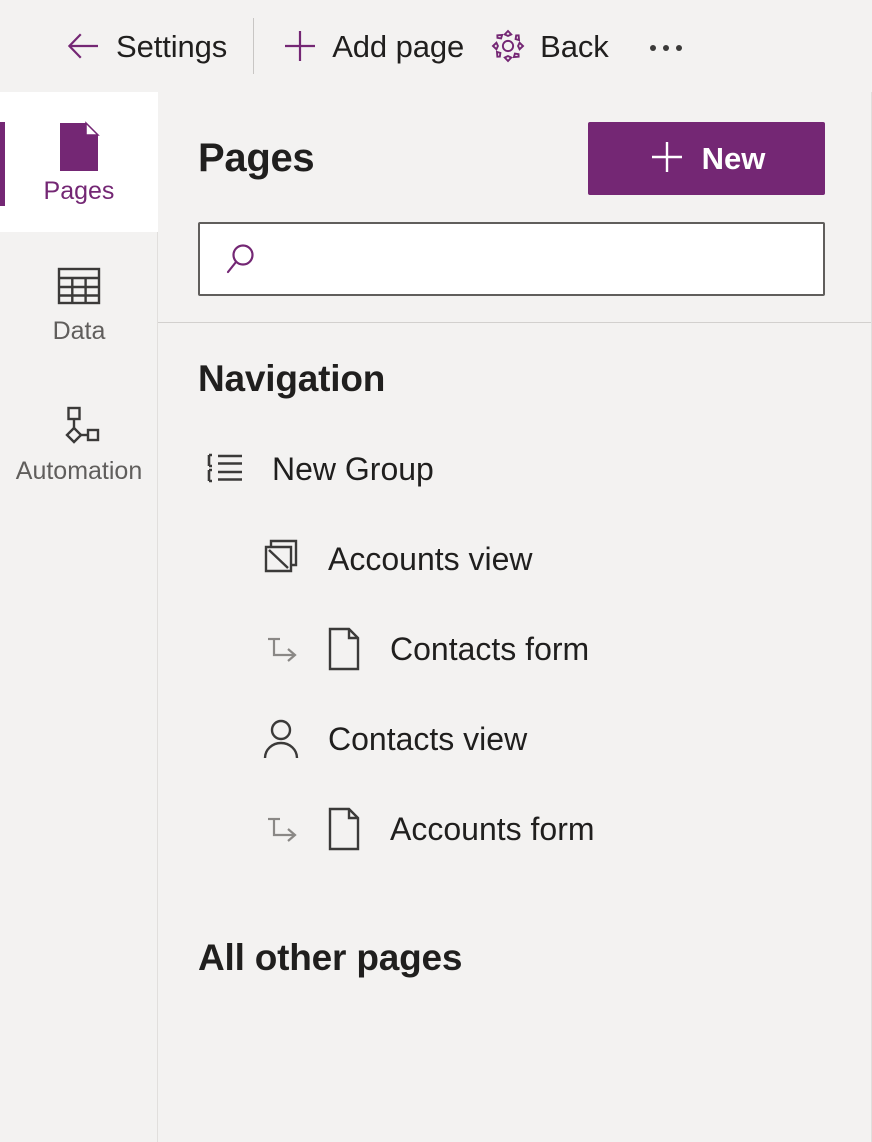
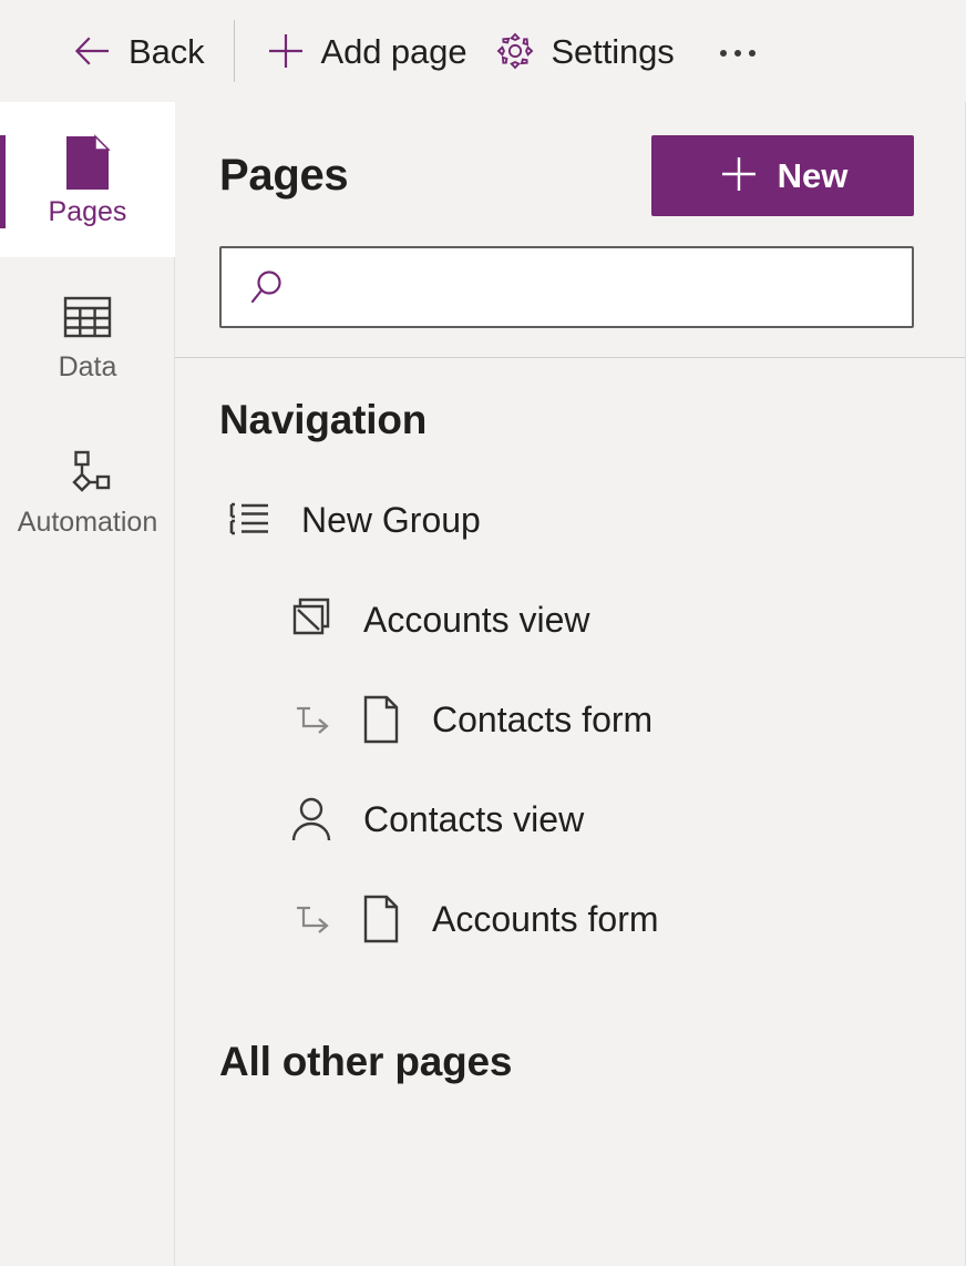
- Settings
+ Back
  Add page
- Back
+ Settings
  Pages
  Data
  Automation
  Pages
  New
  Navigation
  New Group
  Accounts view
  Contacts form
  Contacts view
  Accounts form
  All other pages
